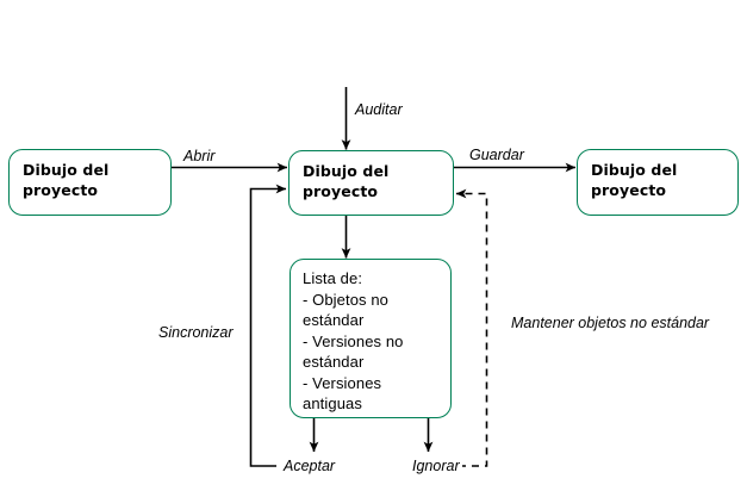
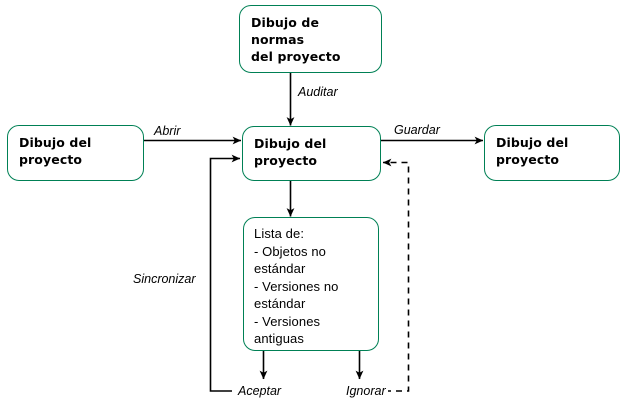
+ Dibujo de normas
+ del proyecto
  Dibujo del
  proyecto
  Dibujo del
  proyecto
  Dibujo del
  proyecto
  Lista de:
  - Objetos no
  estándar
  - Versiones no
  estándar
  - Versiones
  antiguas
  Auditar
  Abrir
  Guardar
  Sincronizar
- Mantener objetos no estándar
  Aceptar
  Ignorar
